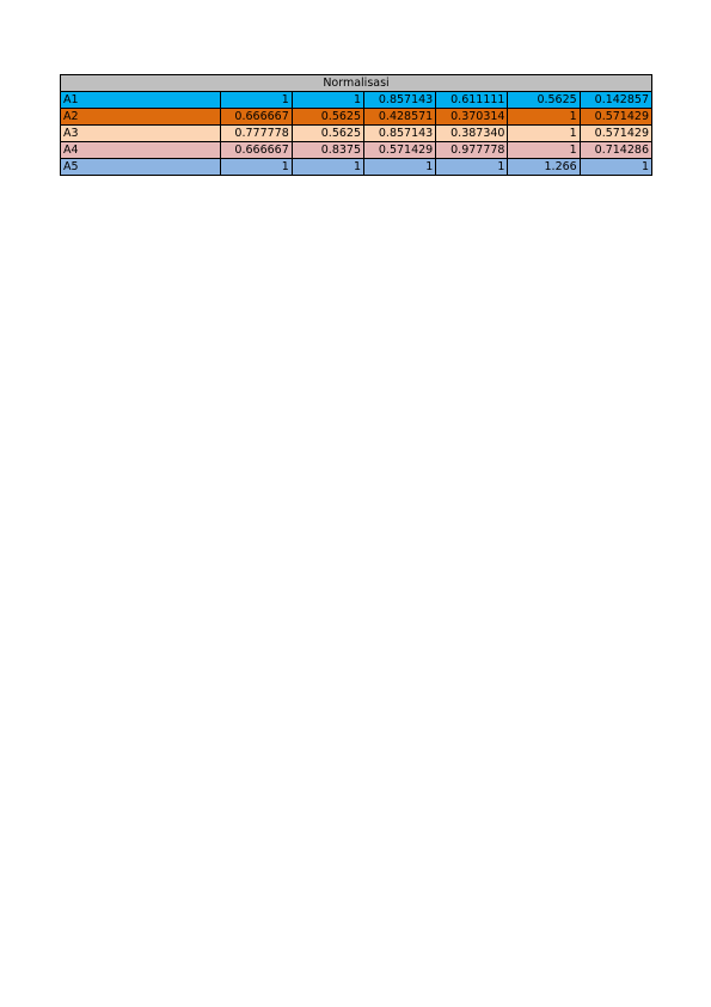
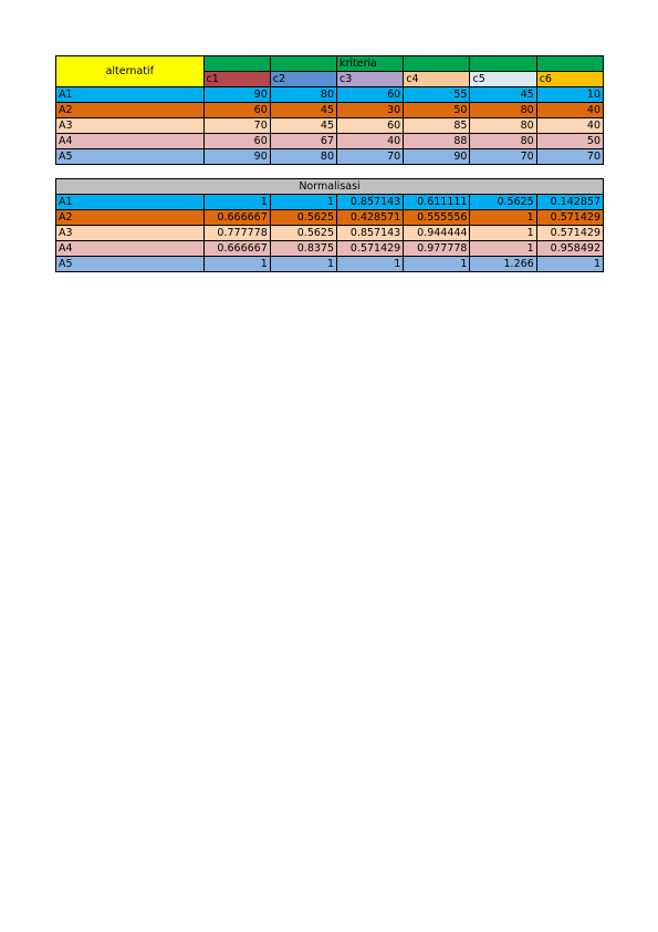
+ alternatif			kriteria
+ c1	c2	c3	c4	c5	c6
+ A1	90	80	60	55	45	10
+ A2	60	45	30	50	80	40
+ A3	70	45	60	85	80	40
+ A4	60	67	40	88	80	50
+ A5	90	80	70	90	70	70
  Normalisasi
  A1	1	1	0.857143	0.611111	0.5625	0.142857
- A2	0.666667	0.5625	0.428571	0.370314	1	0.571429
+ A2	0.666667	0.5625	0.428571	0.555556	1	0.571429
- A3	0.777778	0.5625	0.857143	0.387340	1	0.571429
+ A3	0.777778	0.5625	0.857143	0.944444	1	0.571429
- A4	0.666667	0.8375	0.571429	0.977778	1	0.714286
+ A4	0.666667	0.8375	0.571429	0.977778	1	0.958492
  A5	1	1	1	1	1.266	1
